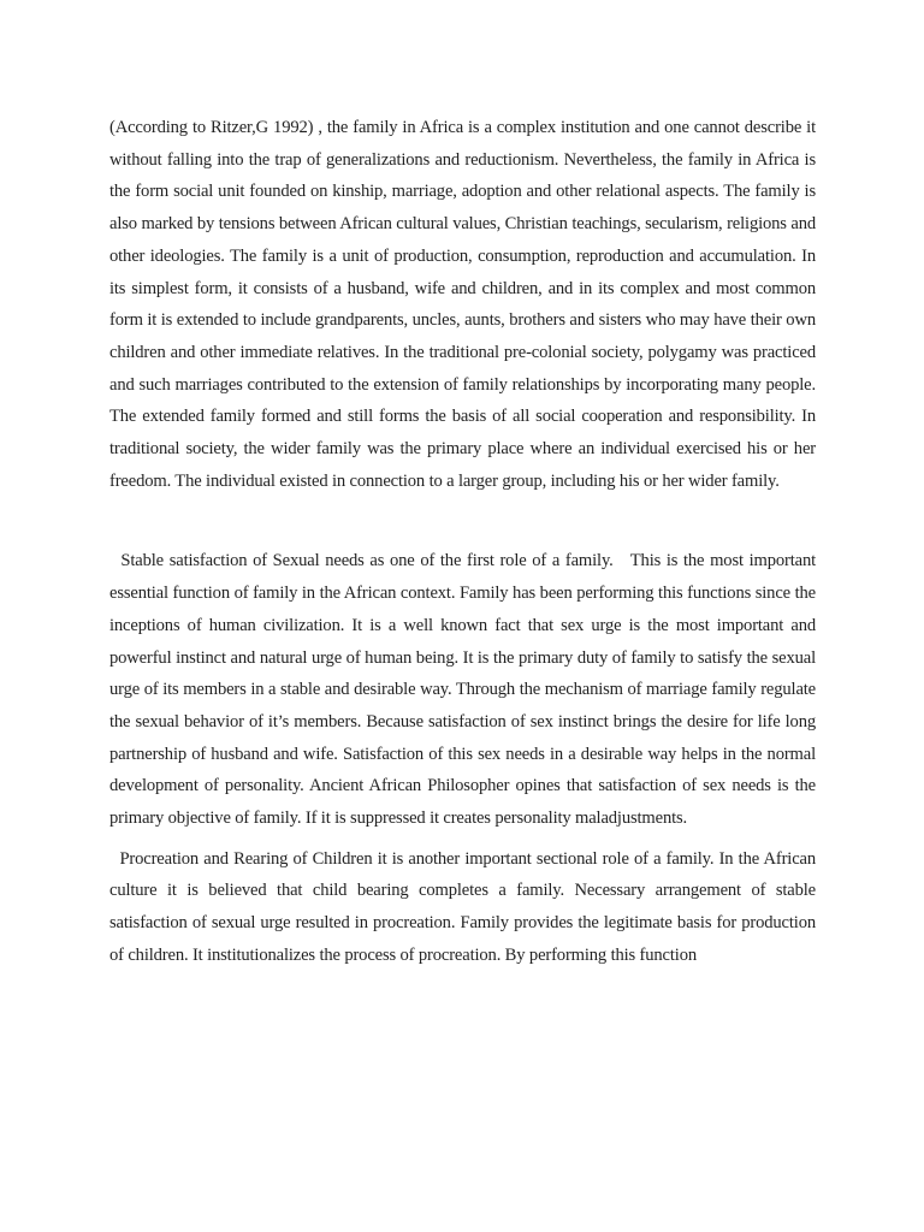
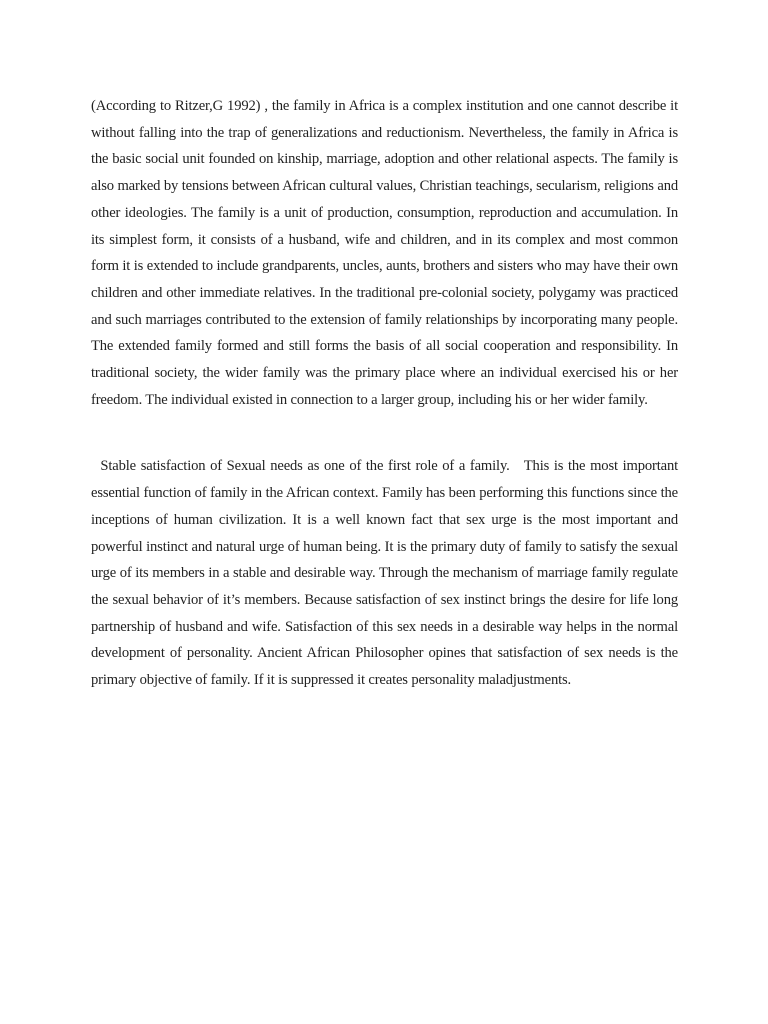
- (According to Ritzer,G 1992) , the family in Africa is a complex institution and one cannot describe it without falling into the trap of generalizations and reductionism. Nevertheless, the family in Africa is the form social unit founded on kinship, marriage, adoption and other relational aspects. The family is also marked by tensions between African cultural values, Christian teachings, secularism, religions and other ideologies. The family is a unit of production, consumption, reproduction and accumulation. In its simplest form, it consists of a husband, wife and children, and in its complex and most common form it is extended to include grandparents, uncles, aunts, brothers and sisters who may have their own children and other immediate relatives. In the traditional pre-colonial society, polygamy was practiced and such marriages contributed to the extension of family relationships by incorporating many people. The extended family formed and still forms the basis of all social cooperation and responsibility. In traditional society, the wider family was the primary place where an individual exercised his or her freedom. The individual existed in connection to a larger group, including his or her wider family.
+ (According to Ritzer,G 1992) , the family in Africa is a complex institution and one cannot describe it without falling into the trap of generalizations and reductionism. Nevertheless, the family in Africa is the basic social unit founded on kinship, marriage, adoption and other relational aspects. The family is also marked by tensions between African cultural values, Christian teachings, secularism, religions and other ideologies. The family is a unit of production, consumption, reproduction and accumulation. In its simplest form, it consists of a husband, wife and children, and in its complex and most common form it is extended to include grandparents, uncles, aunts, brothers and sisters who may have their own children and other immediate relatives. In the traditional pre-colonial society, polygamy was practiced and such marriages contributed to the extension of family relationships by incorporating many people. The extended family formed and still forms the basis of all social cooperation and responsibility. In traditional society, the wider family was the primary place where an individual exercised his or her freedom. The individual existed in connection to a larger group, including his or her wider family.
  Stable satisfaction of Sexual needs as one of the first role of a family. This is the most important essential function of family in the African context. Family has been performing this functions since the inceptions of human civilization. It is a well known fact that sex urge is the most important and powerful instinct and natural urge of human being. It is the primary duty of family to satisfy the sexual urge of its members in a stable and desirable way. Through the mechanism of marriage family regulate the sexual behavior of it’s members. Because satisfaction of sex instinct brings the desire for life long partnership of husband and wife. Satisfaction of this sex needs in a desirable way helps in the normal development of personality. Ancient African Philosopher opines that satisfaction of sex needs is the primary objective of family. If it is suppressed it creates personality maladjustments.
- Procreation and Rearing of Children it is another important sectional role of a family. In the African culture it is believed that child bearing completes a family. Necessary arrangement of stable satisfaction of sexual urge resulted in procreation. Family provides the legitimate basis for production of children. It institutionalizes the process of procreation. By performing this function
